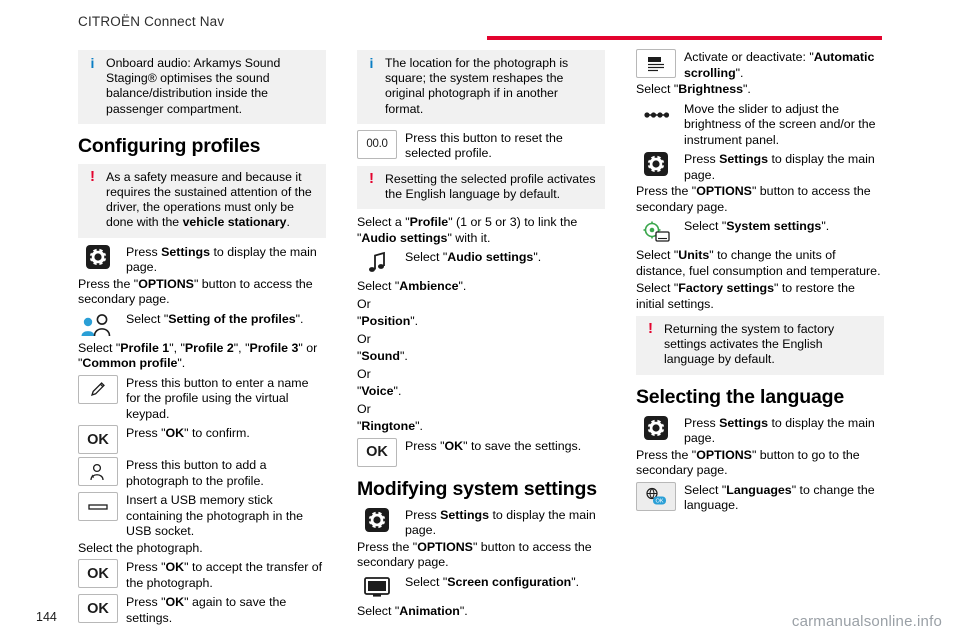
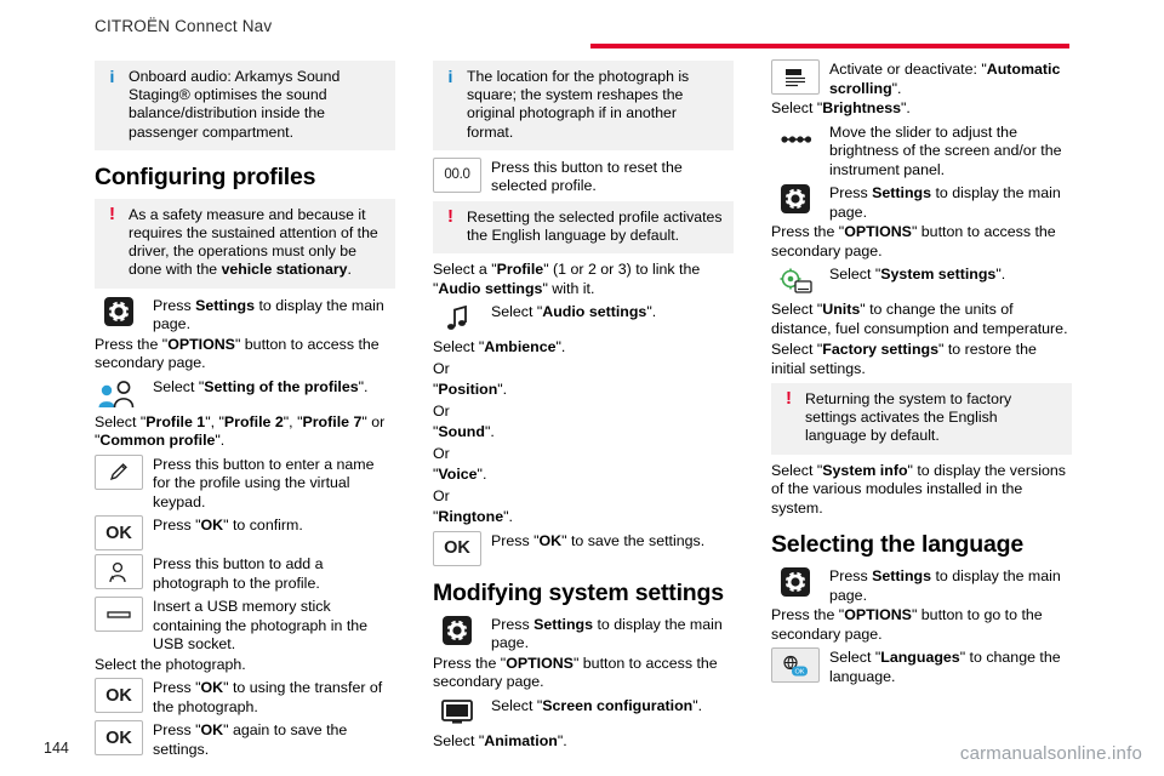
  CITROËN Connect Nav
  i
  Onboard audio: Arkamys Sound Staging® optimises the sound balance/distribution inside the passenger compartment.
  Configuring profiles
  !
  As a safety measure and because it requires the sustained attention of the driver, the operations must only be done with the vehicle stationary.
  Press Settings to display the main page.
  Press the "OPTIONS" button to access the secondary page.
  Select "Setting of the profiles".
- Select "Profile 1", "Profile 2", "Profile 3" or "Common profile".
+ Select "Profile 1", "Profile 2", "Profile 7" or "Common profile".
  Press this button to enter a name for the profile using the virtual keypad.
  OK
  Press "OK" to confirm.
  Press this button to add a photograph to the profile.
  Insert a USB memory stick containing the photograph in the USB socket.
  Select the photograph.
  OK
- Press "OK" to accept the transfer of the photograph.
+ Press "OK" to using the transfer of the photograph.
  OK
  Press "OK" again to save the settings.
  i
  The location for the photograph is square; the system reshapes the original photograph if in another format.
  00.0
  Press this button to reset the selected profile.
  !
  Resetting the selected profile activates the English language by default.
- Select a "Profile" (1 or 5 or 3) to link the "Audio settings" with it.
+ Select a "Profile" (1 or 2 or 3) to link the "Audio settings" with it.
  Select "Audio settings".
  Select "Ambience".
  Or
  "Position".
  Or
  "Sound".
  Or
  "Voice".
  Or
  "Ringtone".
  OK
  Press "OK" to save the settings.
  Modifying system settings
  Press Settings to display the main page.
  Press the "OPTIONS" button to access the secondary page.
  Select "Screen configuration".
  Select "Animation".
  Activate or deactivate: "Automatic scrolling".
  Select "Brightness".
  Move the slider to adjust the brightness of the screen and/or the instrument panel.
  Press Settings to display the main page.
  Press the "OPTIONS" button to access the secondary page.
  Select "System settings".
  Select "Units" to change the units of distance, fuel consumption and temperature.
  Select "Factory settings" to restore the initial settings.
  !
  Returning the system to factory settings activates the English language by default.
+ Select "System info" to display the versions of the various modules installed in the system.
  Selecting the language
  Press Settings to display the main page.
  Press the "OPTIONS" button to go to the secondary page.
  Select "Languages" to change the language.
  144
  carmanualsonline.info
